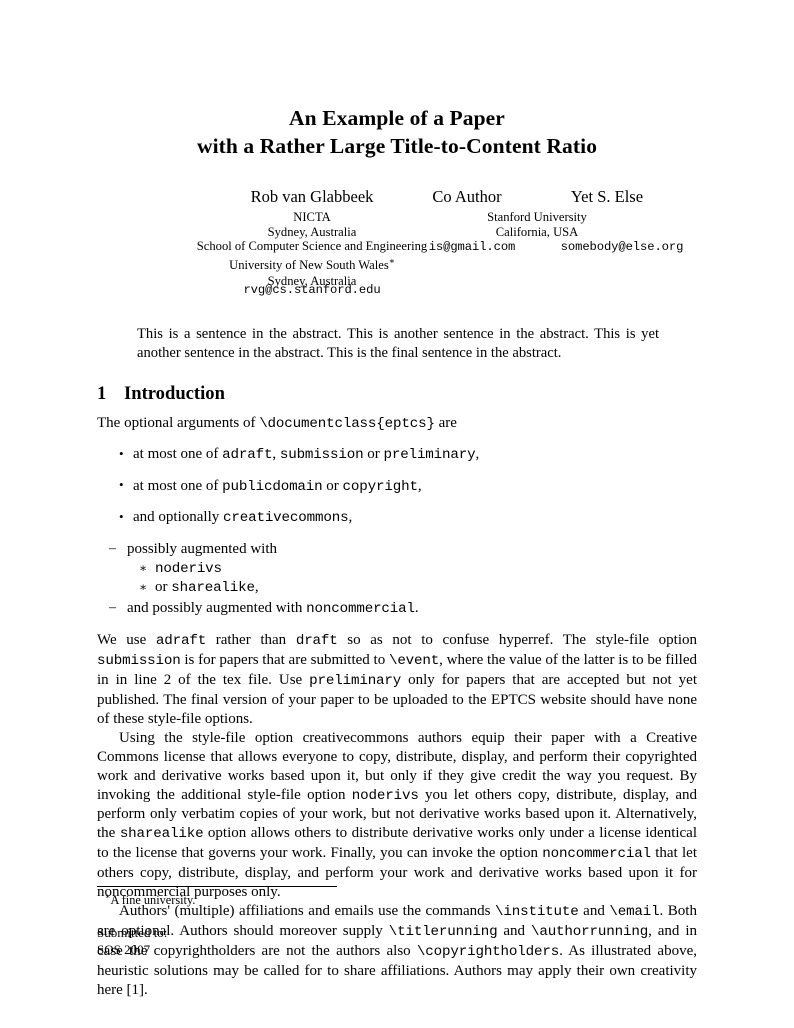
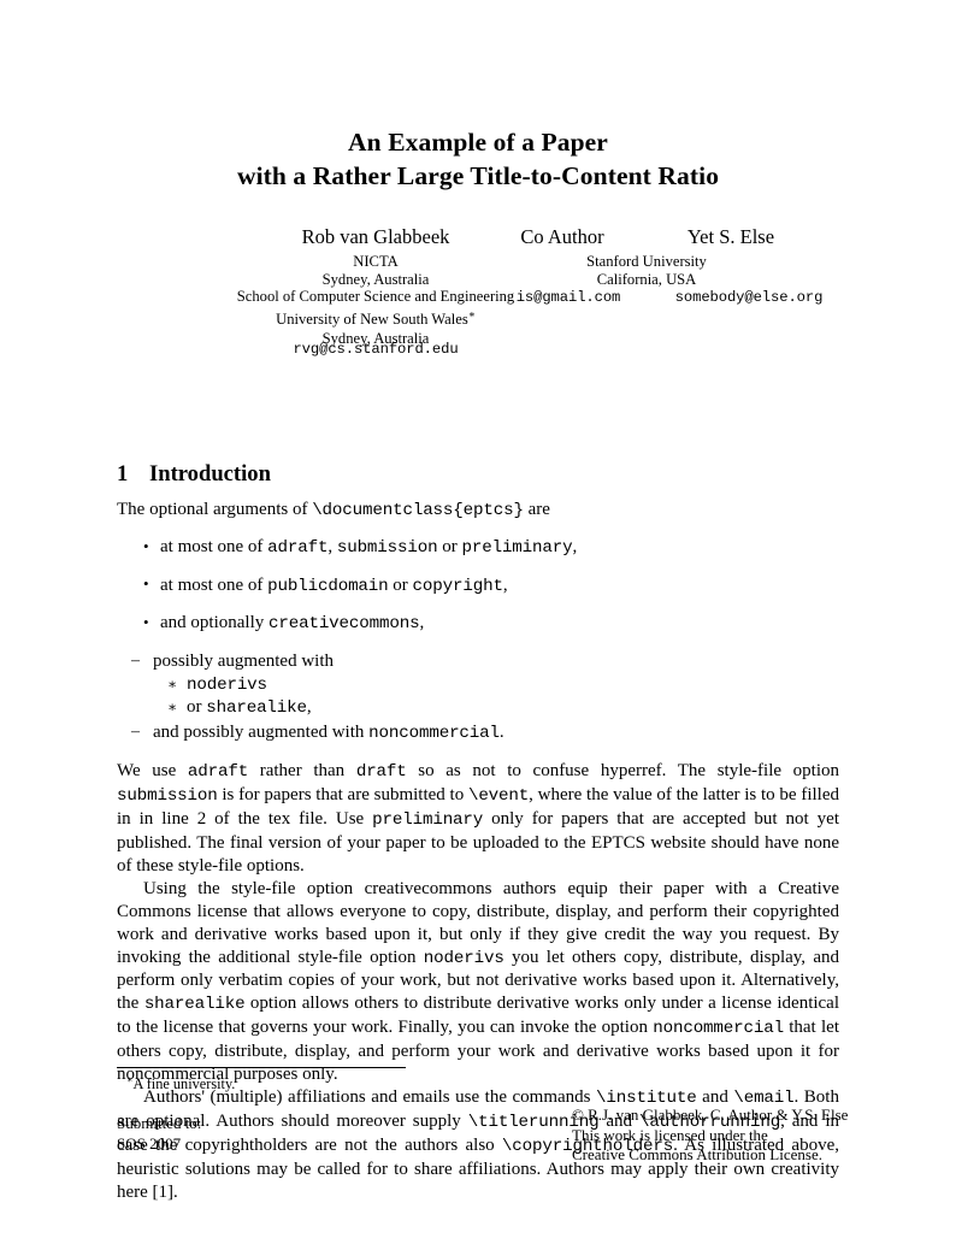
  An Example of a Paper
  with a Rather Large Title-to-Content Ratio
  Rob van Glabbeek
  NICTA
  Sydney, Australia
  School of Computer Science and Engineering
  University of New South Wales∗
  Sydney, Australia
  rvg@cs.stanford.edu
  Co Author
  Yet S. Else
  Stanford University
  California, USA
  is@gmail.com
  somebody@else.org
- This is a sentence in the abstract. This is another sentence in the abstract. This is yet another sentence in the abstract. This is the final sentence in the abstract.
  1 Introduction
  The optional arguments of \documentclass{eptcs} are
  •
  at most one of adraft, submission or preliminary,
  •
  at most one of publicdomain or copyright,
  •
  and optionally creativecommons,
  –
  possibly augmented with
  ∗
  noderivs
  ∗
  or sharealike,
  –
  and possibly augmented with noncommercial.
  We use adraft rather than draft so as not to confuse hyperref. The style-file option submission is for papers that are submitted to \event, where the value of the latter is to be filled in in line 2 of the tex file. Use preliminary only for papers that are accepted but not yet published. The final version of your paper to be uploaded to the EPTCS website should have none of these style-file options.
  Using the style-file option creativecommons authors equip their paper with a Creative Commons license that allows everyone to copy, distribute, display, and perform their copyrighted work and derivative works based upon it, but only if they give credit the way you request. By invoking the additional style-file option noderivs you let others copy, distribute, display, and perform only verbatim copies of your work, but not derivative works based upon it. Alternatively, the sharealike option allows others to distribute derivative works only under a license identical to the license that governs your work. Finally, you can invoke the option noncommercial that let others copy, distribute, display, and perform your work and derivative works based upon it for noncommercial purposes only.
  Authors' (multiple) affiliations and emails use the commands \institute and \email. Both are optional. Authors should moreover supply \titlerunning and \authorrunning, and in case the copyrightholders are not the authors also \copyrightholders. As illustrated above, heuristic solutions may be called for to share affiliations. Authors may apply their own creativity here [1].
  ∗A fine university.
  Submitted to:
  SOS 2007
+ © R.J. van Glabbeek, C. Author & Y.S. Else
+ This work is licensed under the
+ Creative Commons Attribution License.
